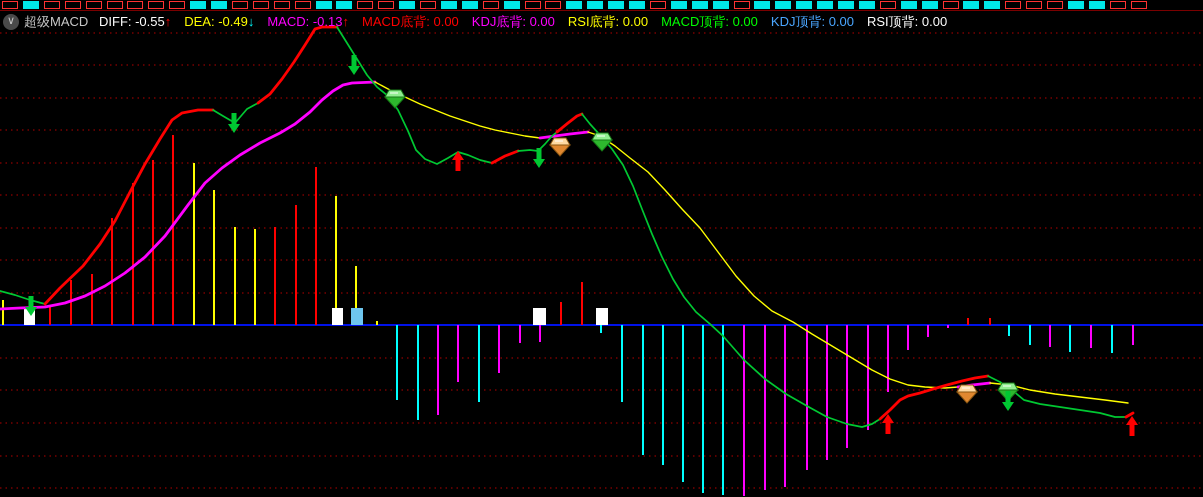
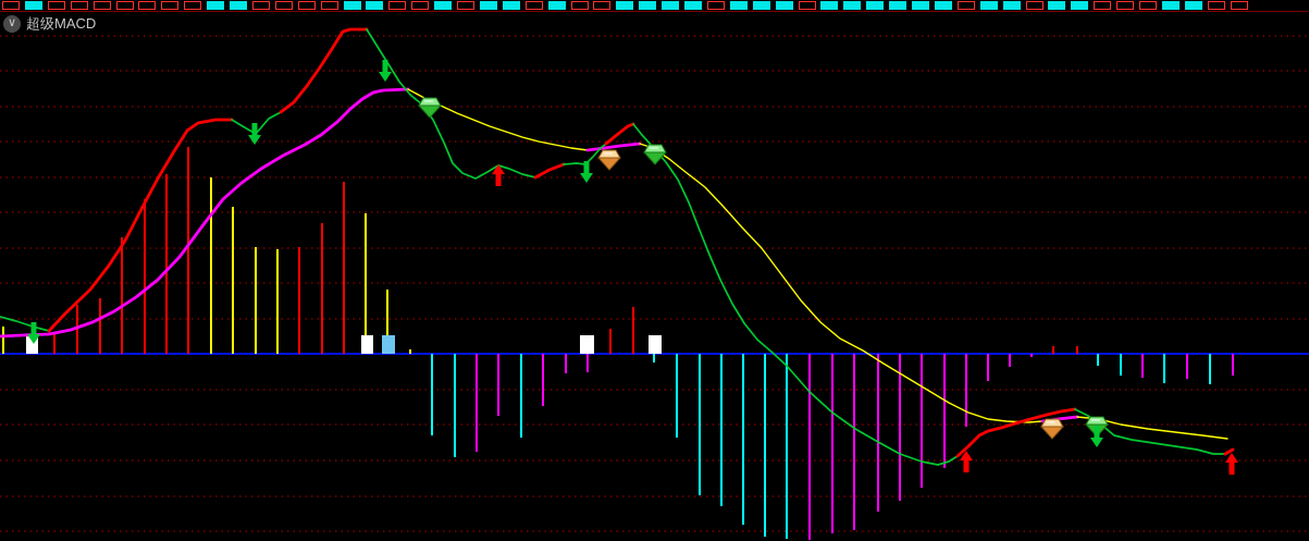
  ∨
  超级MACD
- DIFF: -0.55↑ DEA: -0.49↓ MACD: -0.13↑ MACD底背: 0.00 KDJ底背: 0.00 RSI底背: 0.00 MACD顶背: 0.00 KDJ顶背: 0.00 RSI顶背: 0.00
